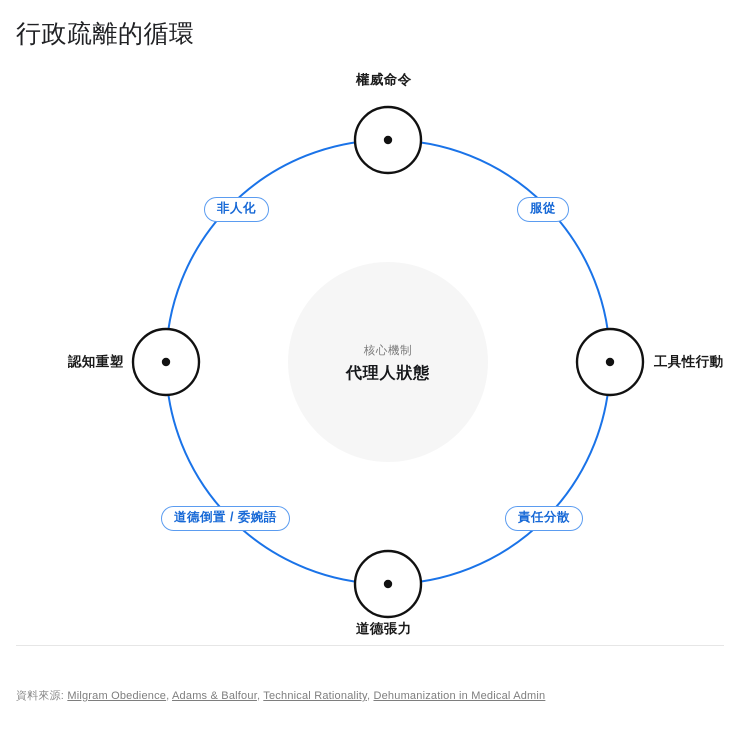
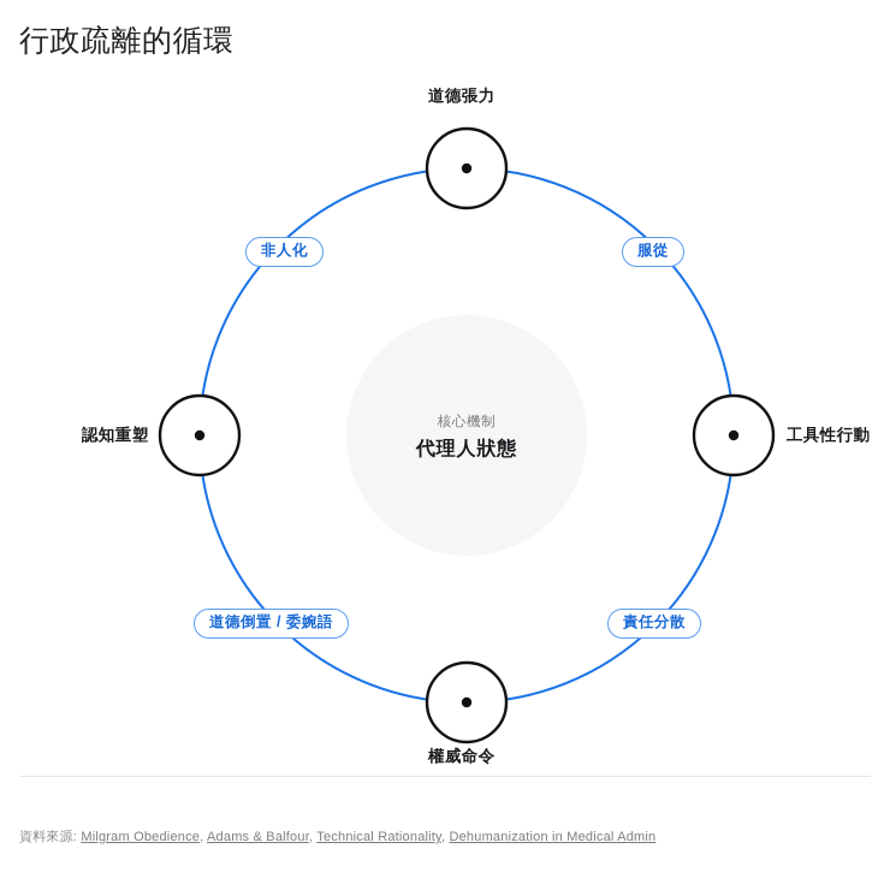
  行政疏離的循環
- 權威命令
+ 道德張力
  工具性行動
- 道德張力
+ 權威命令
  認知重塑
  服從
  責任分散
  道德倒置 / 委婉語
  非人化
  核心機制
  代理人狀態
  資料來源: Milgram Obedience, Adams & Balfour, Technical Rationality, Dehumanization in Medical Admin
